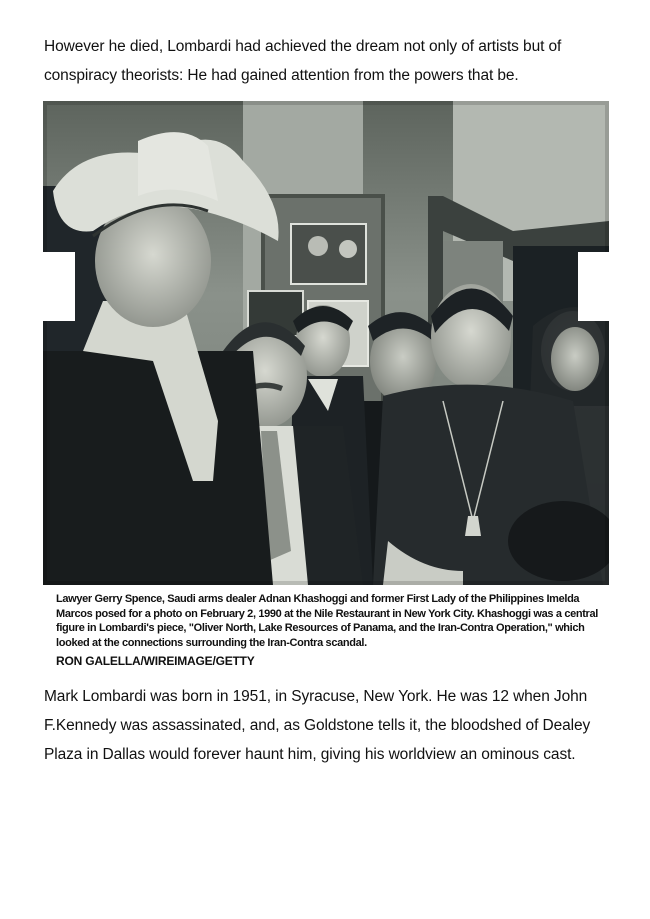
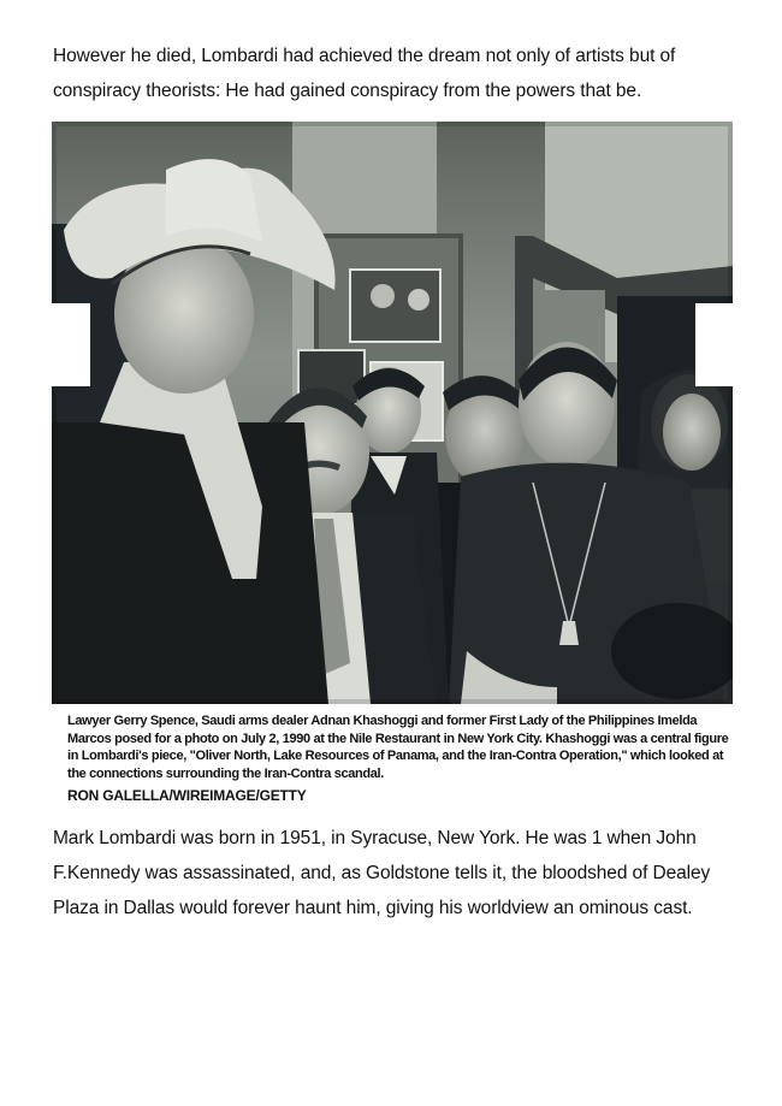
- However he died, Lombardi had achieved the dream not only of artists but of conspiracy theorists: He had gained attention from the powers that be.
+ However he died, Lombardi had achieved the dream not only of artists but of conspiracy theorists: He had gained conspiracy from the powers that be.
- Lawyer Gerry Spence, Saudi arms dealer Adnan Khashoggi and former First Lady of the Philippines Imelda Marcos posed for a photo on February 2, 1990 at the Nile Restaurant in New York City. Khashoggi was a central figure in Lombardi's piece, "Oliver North, Lake Resources of Panama, and the Iran-Contra Operation," which looked at the connections surrounding the Iran-Contra scandal.
+ Lawyer Gerry Spence, Saudi arms dealer Adnan Khashoggi and former First Lady of the Philippines Imelda Marcos posed for a photo on July 2, 1990 at the Nile Restaurant in New York City. Khashoggi was a central figure in Lombardi's piece, "Oliver North, Lake Resources of Panama, and the Iran-Contra Operation," which looked at the connections surrounding the Iran-Contra scandal.
  RON GALELLA/WIREIMAGE/GETTY
- Mark Lombardi was born in 1951, in Syracuse, New York. He was 12 when John F.Kennedy was assassinated, and, as Goldstone tells it, the bloodshed of Dealey Plaza in Dallas would forever haunt him, giving his worldview an ominous cast.
+ Mark Lombardi was born in 1951, in Syracuse, New York. He was 1 when John F.Kennedy was assassinated, and, as Goldstone tells it, the bloodshed of Dealey Plaza in Dallas would forever haunt him, giving his worldview an ominous cast.
